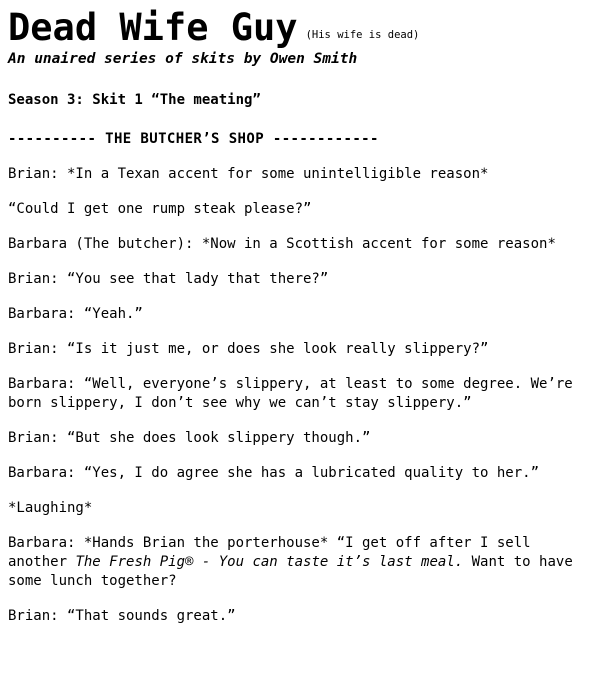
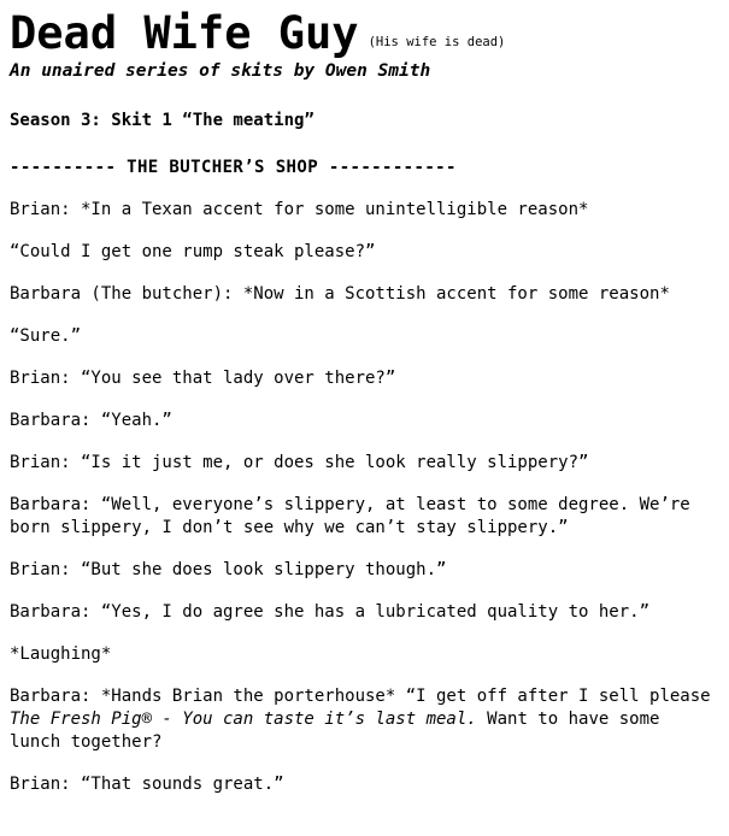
  Dead Wife Guy
  (His wife is dead)
  An unaired series of skits by Owen Smith
  Season 3: Skit 1 “The meating”
  ---------- THE BUTCHER’S SHOP ------------
  Brian: *In a Texan accent for some unintelligible reason*
  “Could I get one rump steak please?”
  Barbara (The butcher): *Now in a Scottish accent for some reason*
+ “Sure.”
- Brian: “You see that lady that there?”
+ Brian: “You see that lady over there?”
  Barbara: “Yeah.”
  Brian: “Is it just me, or does she look really slippery?”
  Barbara: “Well, everyone’s slippery, at least to some degree. We’re born slippery, I don’t see why we can’t stay slippery.”
  Brian: “But she does look slippery though.”
  Barbara: “Yes, I do agree she has a lubricated quality to her.”
  *Laughing*
- Barbara: *Hands Brian the porterhouse* “I get off after I sell another The Fresh Pig® - You can taste it’s last meal. Want to have some lunch together?
+ Barbara: *Hands Brian the porterhouse* “I get off after I sell please The Fresh Pig® - You can taste it’s last meal. Want to have some lunch together?
  Brian: “That sounds great.”
